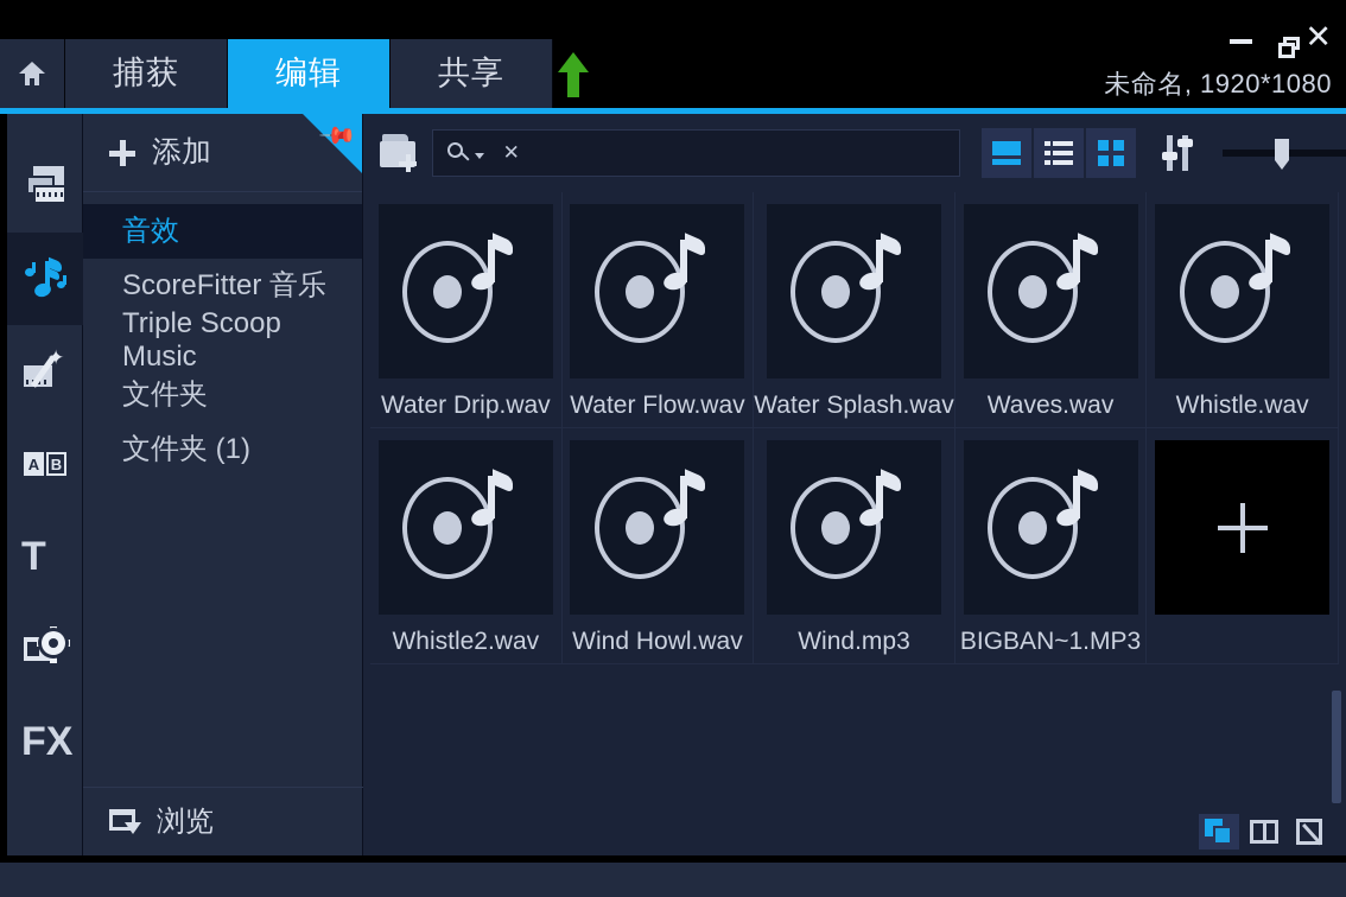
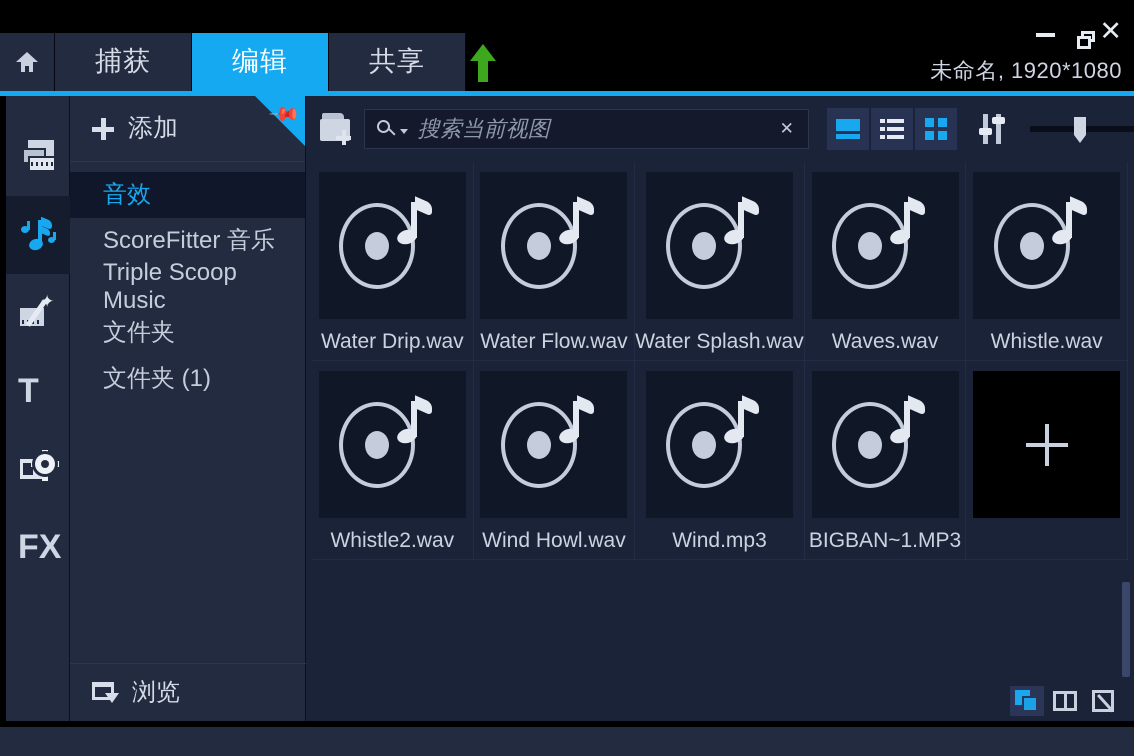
  捕获
  编辑
  共享
  ✕
  未命名, 1920*1080
  ✦
- A
- B
  T
  FX
  添加
  音效
  ScoreFitter 音乐
  Triple Scoop Music
  文件夹
  文件夹 (1)
  浏览
+ 搜索当前视图
  ✕
  Water Drip.wav
  Water Flow.wav
  Water Splash.wav
  Waves.wav
  Whistle.wav
  Whistle2.wav
  Wind Howl.wav
  Wind.mp3
  BIGBAN~1.MP3
